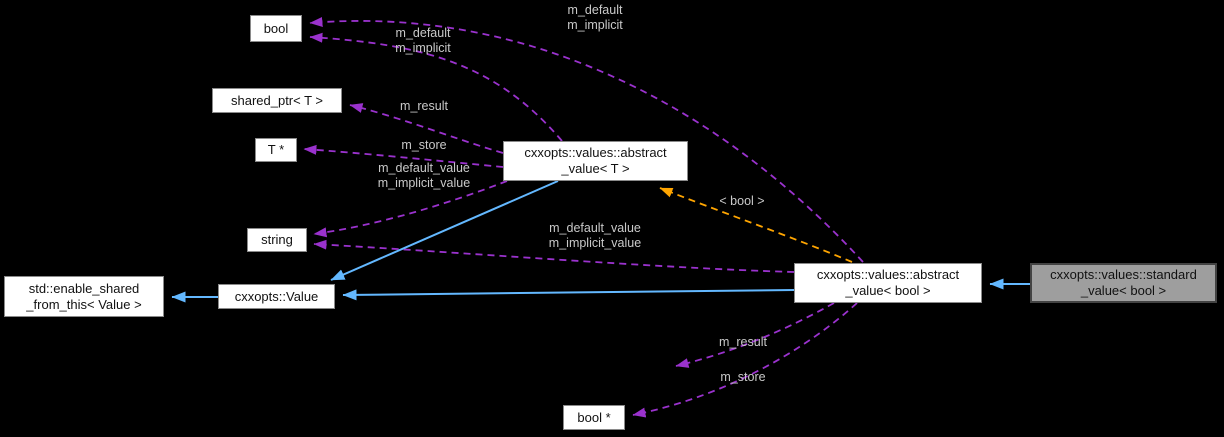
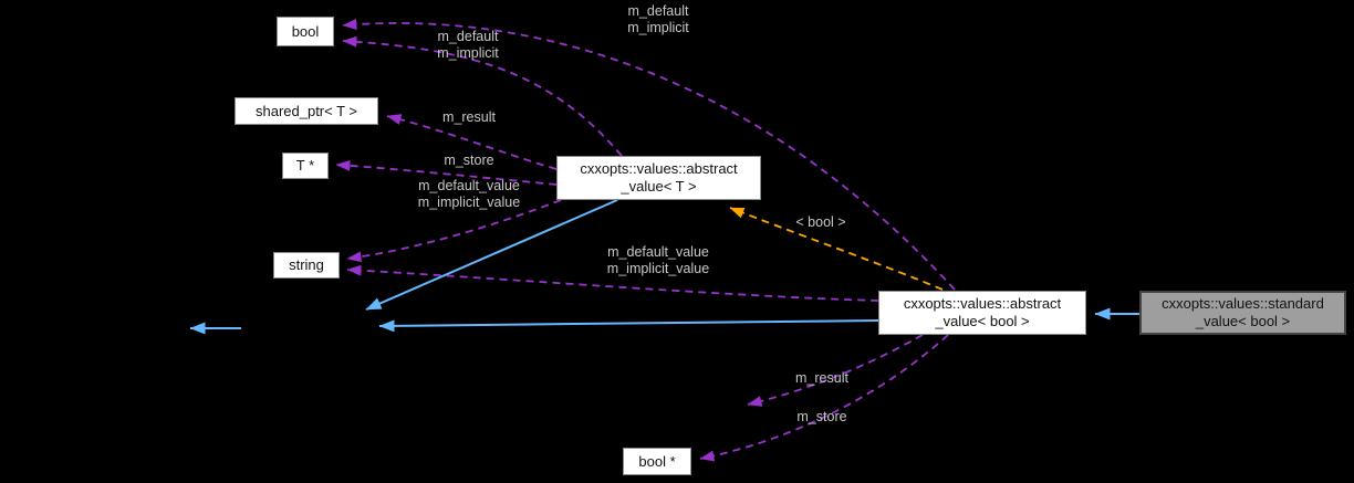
  bool
  shared_ptr< T >
  T *
  cxxopts::values::abstract
  _value< T >
  string
- std::enable_shared
- _from_this< Value >
- cxxopts::Value
  cxxopts::values::abstract
  _value< bool >
  cxxopts::values::standard
  _value< bool >
  bool *
  m_default
  m_implicit
  m_default
  m_implicit
  m_result
  m_store
  m_default_value
  m_implicit_value
  m_default_value
  m_implicit_value
  < bool >
  m_result
  m_store
